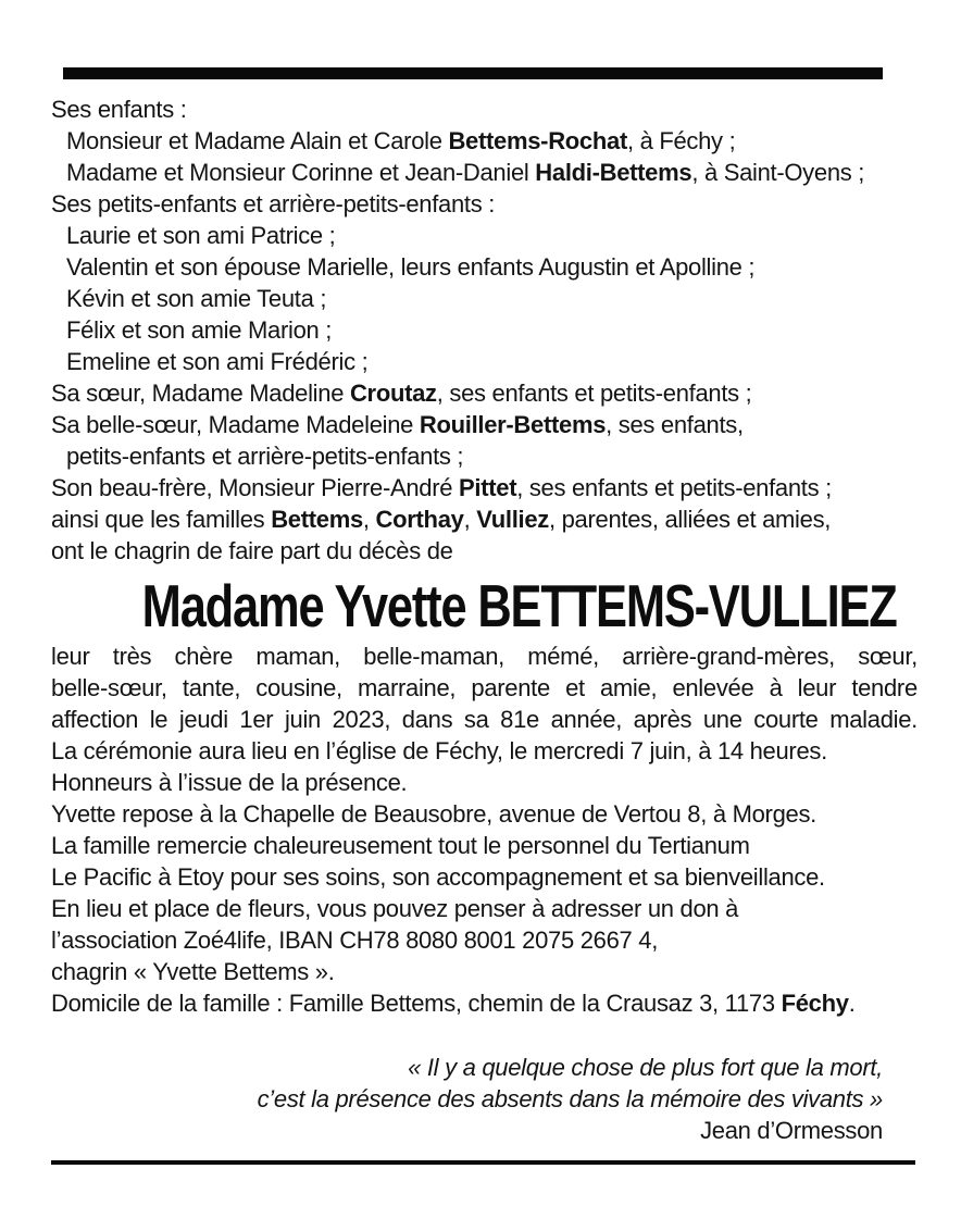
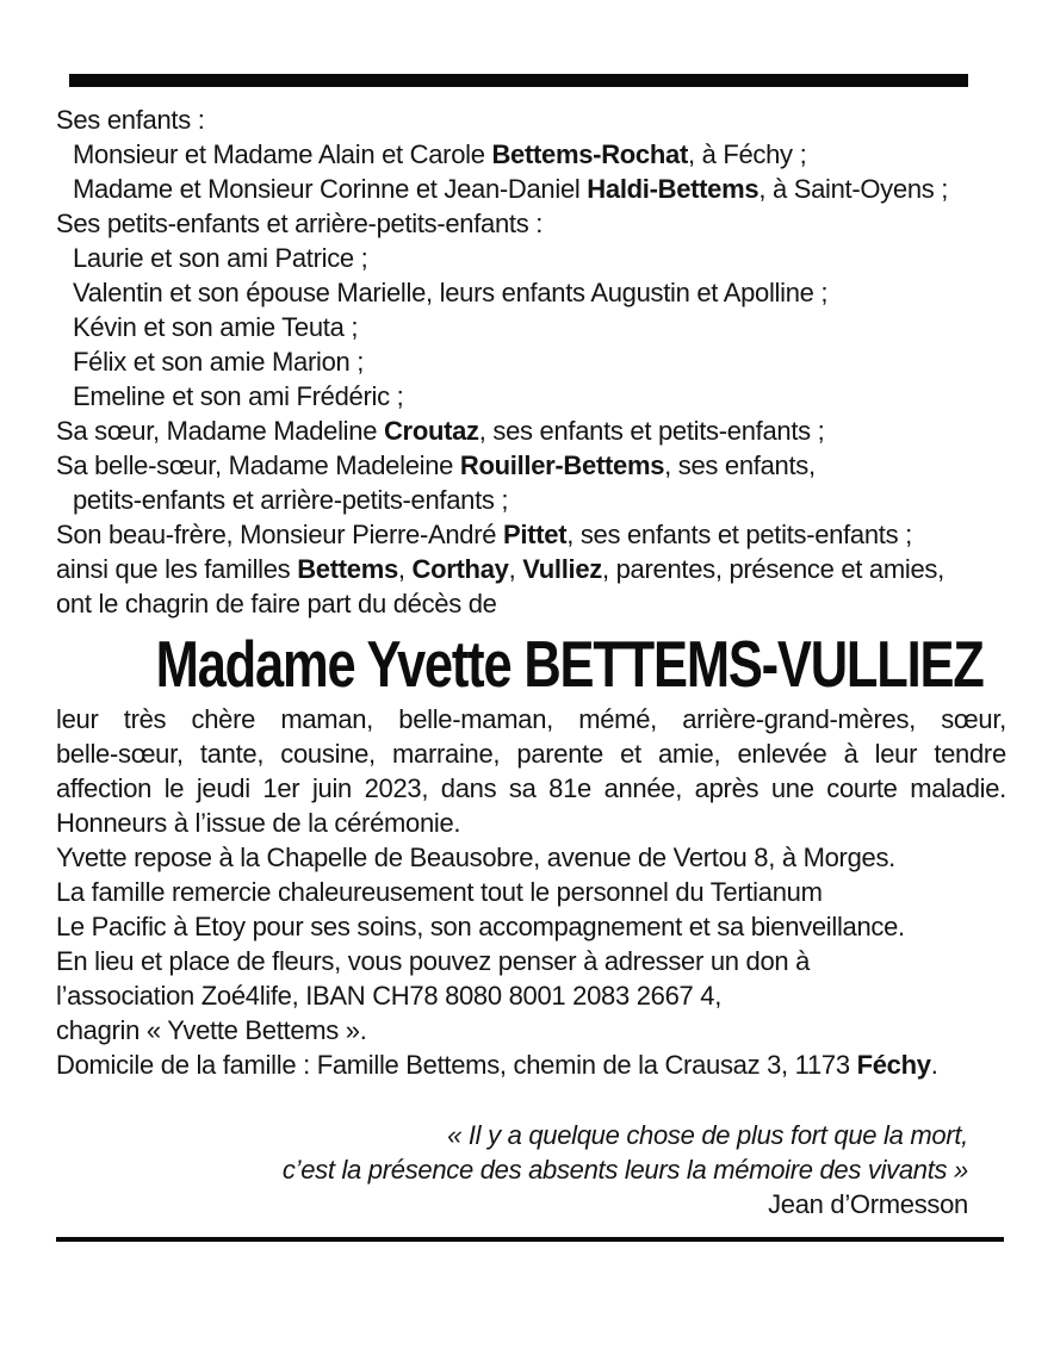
  Ses enfants :
  Monsieur et Madame Alain et Carole Bettems-Rochat, à Féchy ;
  Madame et Monsieur Corinne et Jean-Daniel Haldi-Bettems, à Saint-Oyens ;
  Ses petits-enfants et arrière-petits-enfants :
  Laurie et son ami Patrice ;
  Valentin et son épouse Marielle, leurs enfants Augustin et Apolline ;
  Kévin et son amie Teuta ;
  Félix et son amie Marion ;
  Emeline et son ami Frédéric ;
  Sa sœur, Madame Madeline Croutaz, ses enfants et petits-enfants ;
  Sa belle-sœur, Madame Madeleine Rouiller-Bettems, ses enfants,
  petits-enfants et arrière-petits-enfants ;
  Son beau-frère, Monsieur Pierre-André Pittet, ses enfants et petits-enfants ;
- ainsi que les familles Bettems, Corthay, Vulliez, parentes, alliées et amies,
+ ainsi que les familles Bettems, Corthay, Vulliez, parentes, présence et amies,
  ont le chagrin de faire part du décès de
  Madame Yvette BETTEMS-VULLIEZ
  leur
  très
  chère
  maman,
  belle-maman,
  mémé,
  arrière-grand-mères,
  sœur,
  belle-sœur,
  tante,
  cousine,
  marraine,
  parente
  et
  amie,
  enlevée
  à
  leur
  tendre
  affection
  le
  jeudi
  1er
  juin
  2023,
  dans
  sa
  81e
  année,
  après
  une
  courte
  maladie.
- La cérémonie aura lieu en l’église de Féchy, le mercredi 7 juin, à 14 heures.
- Honneurs à l’issue de la présence.
+ Honneurs à l’issue de la cérémonie.
  Yvette repose à la Chapelle de Beausobre, avenue de Vertou 8, à Morges.
  La famille remercie chaleureusement tout le personnel du Tertianum
  Le Pacific à Etoy pour ses soins, son accompagnement et sa bienveillance.
  En lieu et place de fleurs, vous pouvez penser à adresser un don à
- l’association Zoé4life, IBAN CH78 8080 8001 2075 2667 4,
+ l’association Zoé4life, IBAN CH78 8080 8001 2083 2667 4,
  chagrin « Yvette Bettems ».
  Domicile de la famille : Famille Bettems, chemin de la Crausaz 3, 1173 Féchy.
  « Il y a quelque chose de plus fort que la mort,
- c’est la présence des absents dans la mémoire des vivants »
+ c’est la présence des absents leurs la mémoire des vivants »
  Jean d’Ormesson
